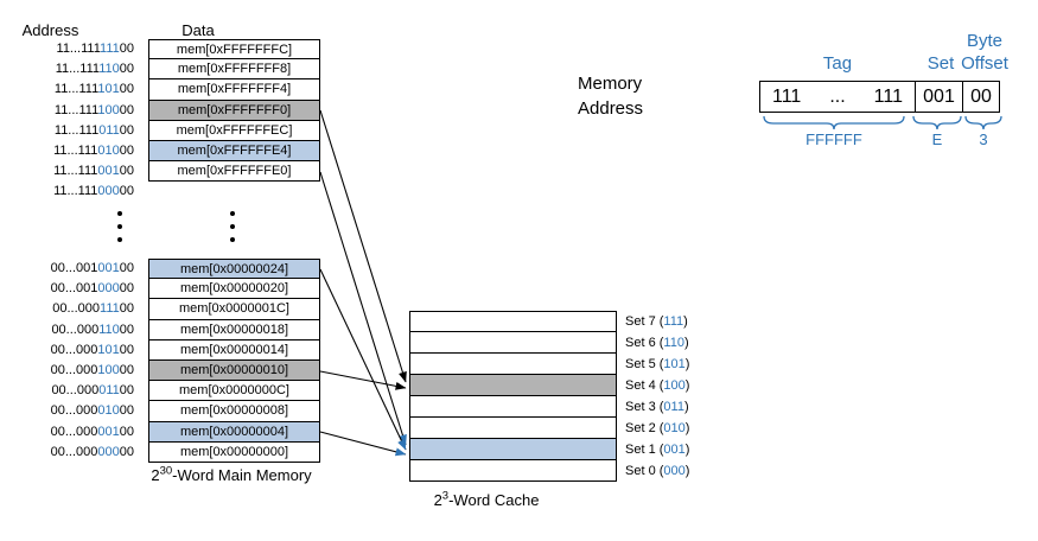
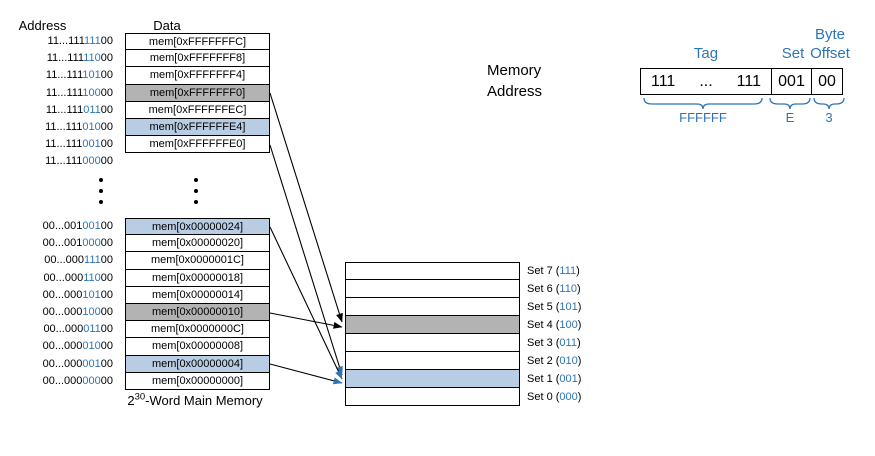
  Address
  Data
  11...11111100
  11...11111000
  11...11110100
  11...11110000
  11...11101100
  11...11101000
  11...11100100
  11...11100000
  00...00100100
  00...00100000
  00...00011100
  00...00011000
  00...00010100
  00...00010000
  00...00001100
  00...00001000
  00...00000100
  00...00000000
  mem[0xFFFFFFFC]
  mem[0xFFFFFFF8]
  mem[0xFFFFFFF4]
  mem[0xFFFFFFF0]
  mem[0xFFFFFFEC]
  mem[0xFFFFFFE4]
  mem[0xFFFFFFE0]
  mem[0x00000024]
  mem[0x00000020]
  mem[0x0000001C]
  mem[0x00000018]
  mem[0x00000014]
  mem[0x00000010]
  mem[0x0000000C]
  mem[0x00000008]
  mem[0x00000004]
  mem[0x00000000]
  230-Word Main Memory
  Set 7 (111)
  Set 6 (110)
  Set 5 (101)
  Set 4 (100)
  Set 3 (011)
  Set 2 (010)
  Set 1 (001)
  Set 0 (000)
- 23-Word Cache
  Memory
  Address
  Byte
  Tag
  Set
  Offset
  111
  ...
  111
  001
  00
  FFFFFF
  E
  3
